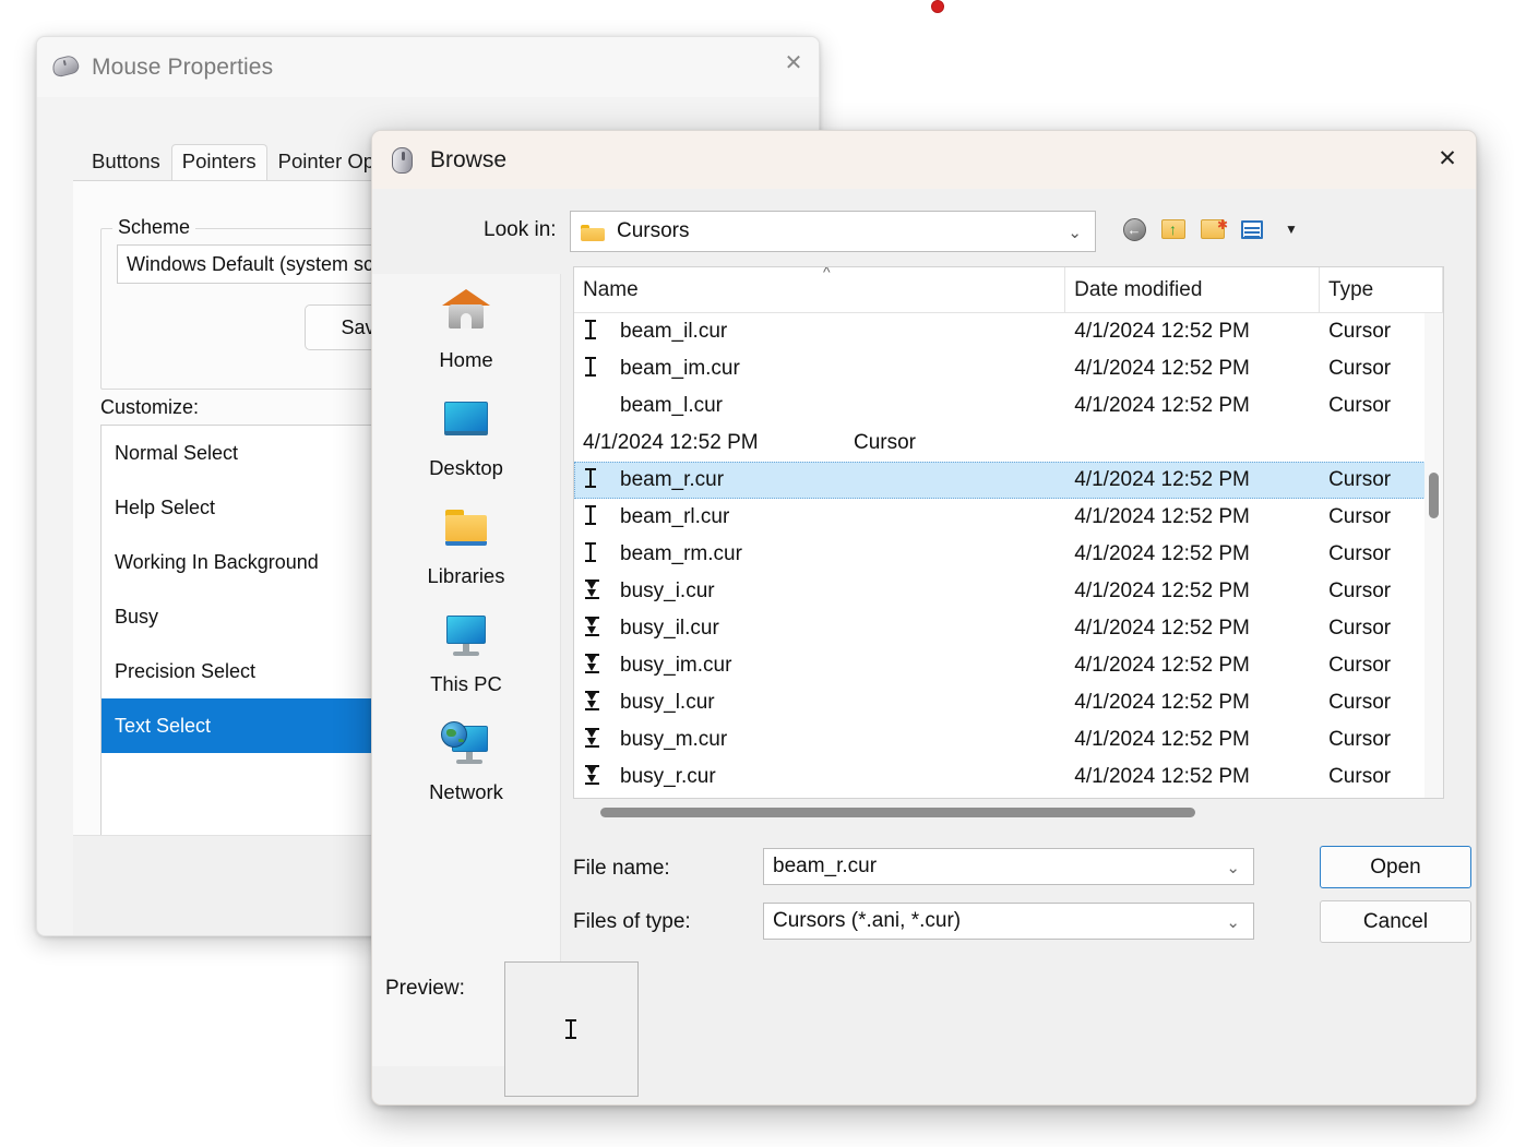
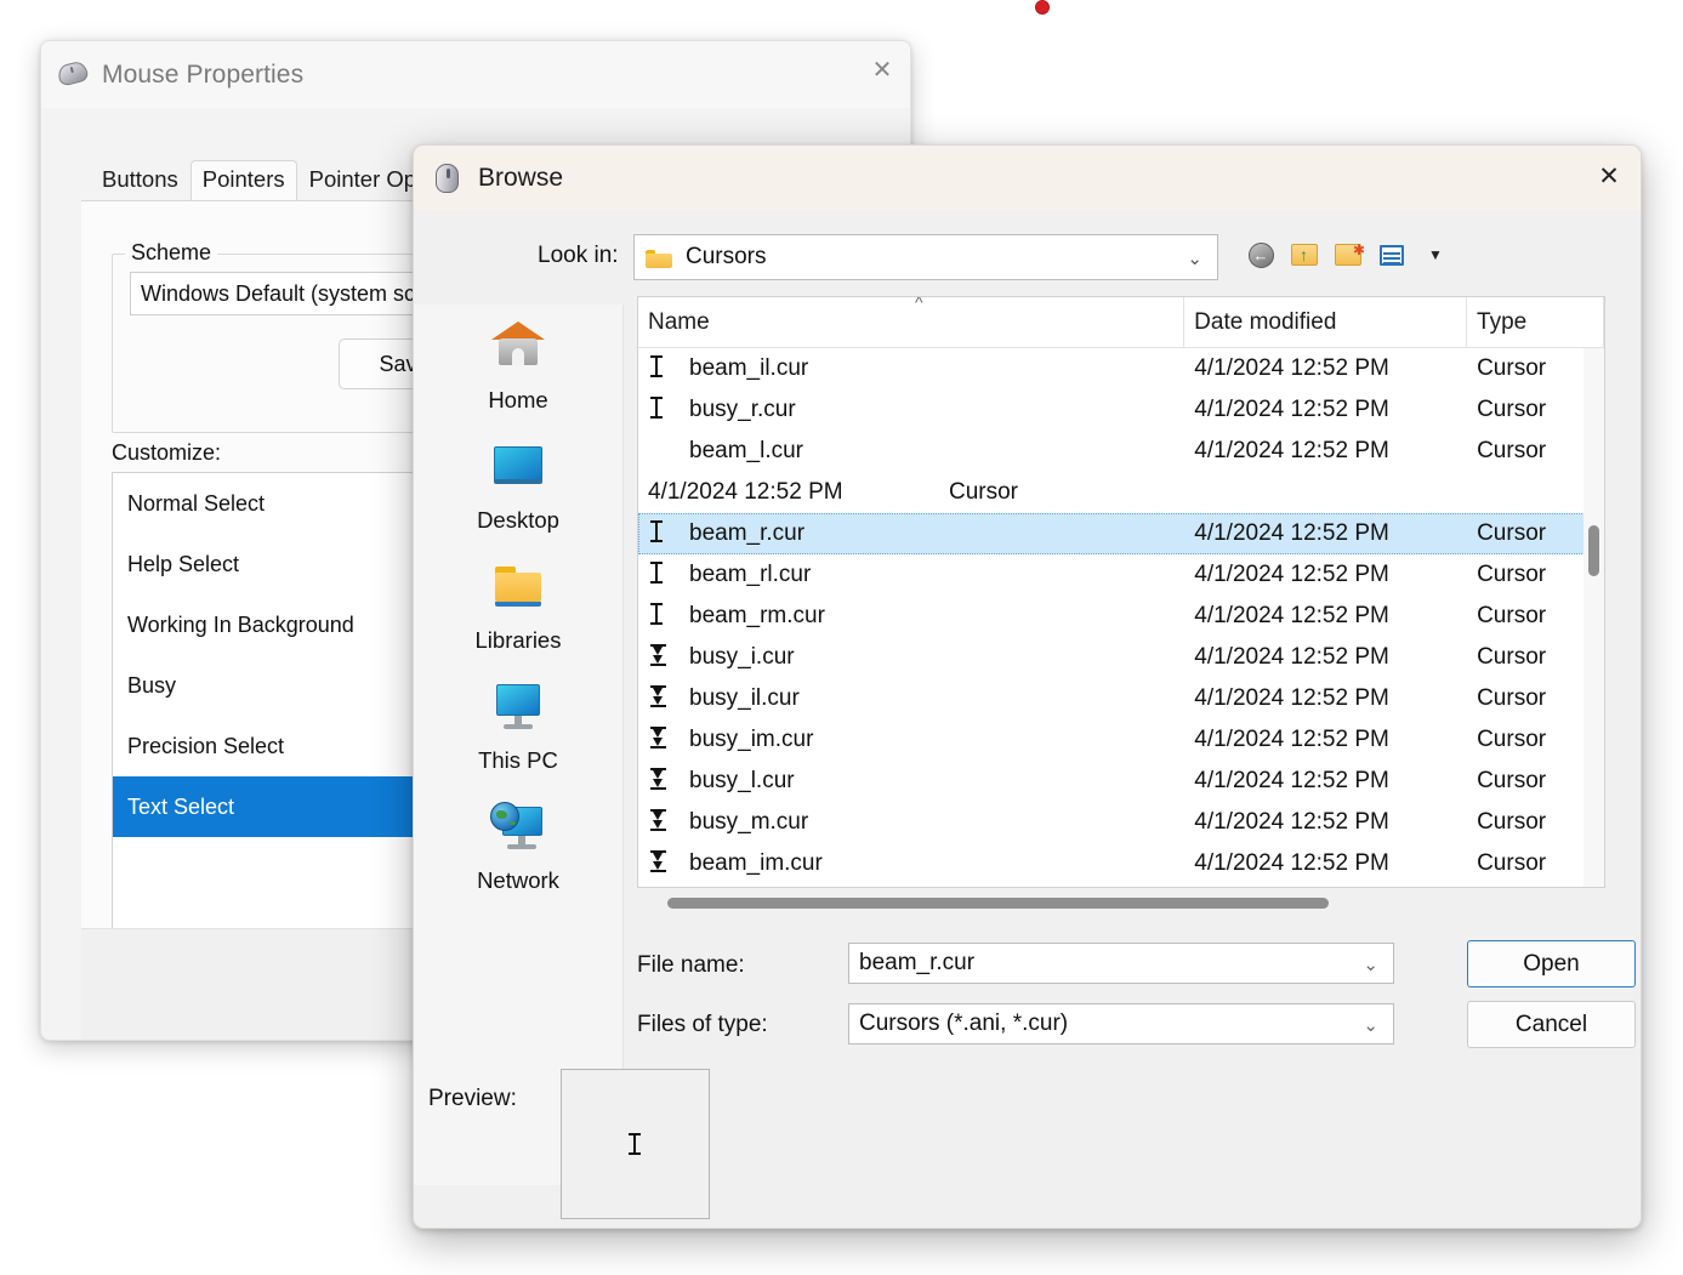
  Mouse Properties
  ✕
  Buttons
  Pointers
  Scheme
  Windows Default (system sc
  Customize:
  Normal Select
  Help Select
  Working In Background
  Busy
  Precision Select
  Text Select
  Browse
  ✕
  Look in:
  Cursors
  ⌄
  ←
  ↑
  ✱
  ▼
  Home
  Desktop
  Libraries
  This PC
  Network
  Name
  ^
  Date modified
  Type
  beam_il.cur
  4/1/2024 12:52 PM
  Cursor
- beam_im.cur
+ busy_r.cur
  4/1/2024 12:52 PM
  Cursor
  beam_l.cur
  4/1/2024 12:52 PM
  Cursor
  4/1/2024 12:52 PM
  Cursor
  beam_r.cur
  4/1/2024 12:52 PM
  Cursor
  beam_rl.cur
  4/1/2024 12:52 PM
  Cursor
  beam_rm.cur
  4/1/2024 12:52 PM
  Cursor
  busy_i.cur
  4/1/2024 12:52 PM
  Cursor
  busy_il.cur
  4/1/2024 12:52 PM
  Cursor
  busy_im.cur
  4/1/2024 12:52 PM
  Cursor
  busy_l.cur
  4/1/2024 12:52 PM
  Cursor
  busy_m.cur
  4/1/2024 12:52 PM
  Cursor
- busy_r.cur
+ beam_im.cur
  4/1/2024 12:52 PM
  Cursor
  File name:
  beam_r.cur
  ⌄
  Files of type:
  Cursors (*.ani, *.cur)
  ⌄
  Open
  Cancel
  Preview:
